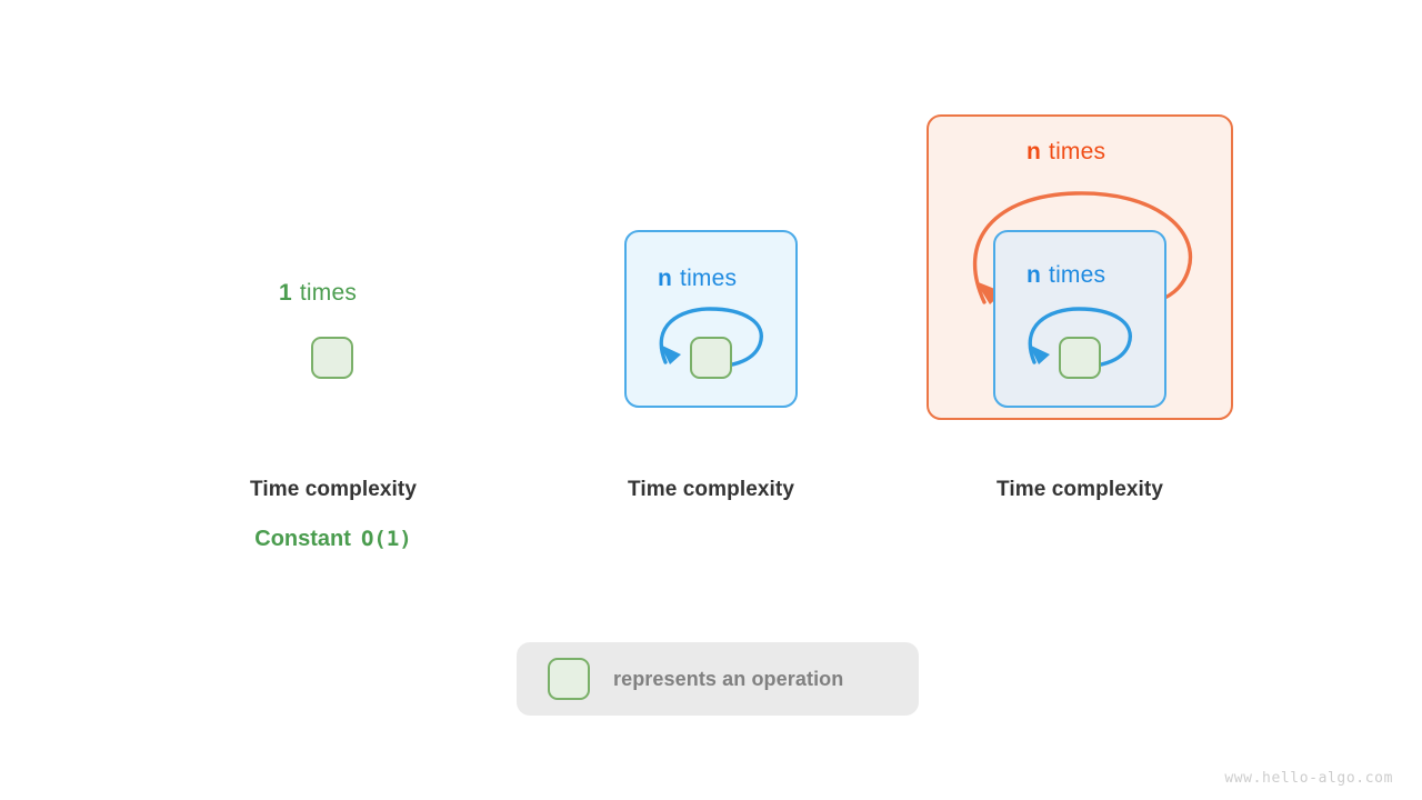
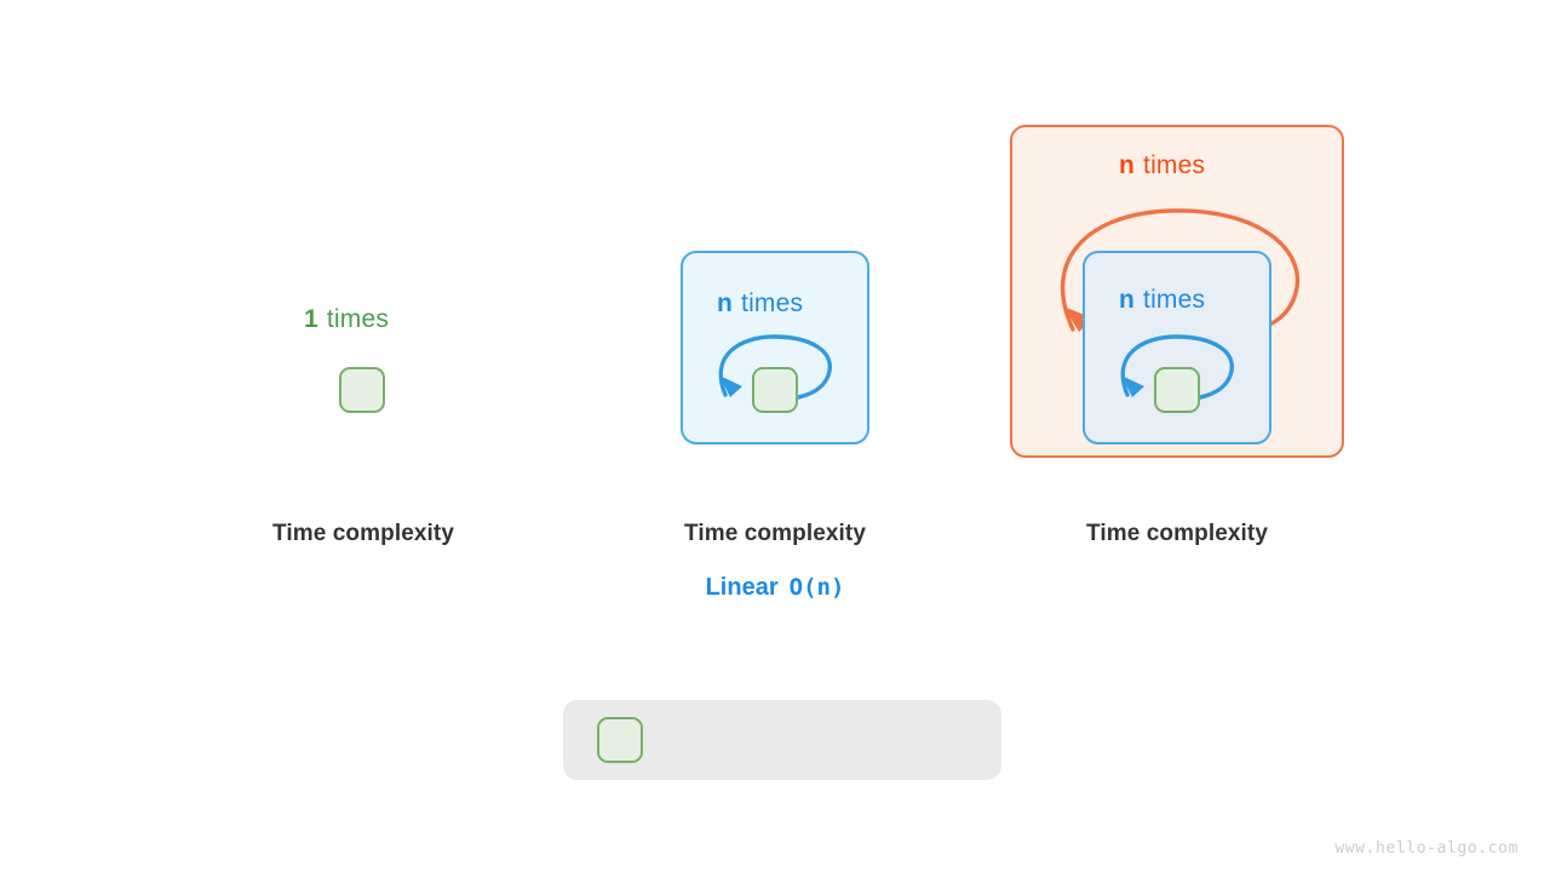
  1 times
  Time complexity
- Constant O(1)
  n times
  Time complexity
+ Linear O(n)
  n times
  n times
  Time complexity
- represents an operation
  www.hello-algo.com
